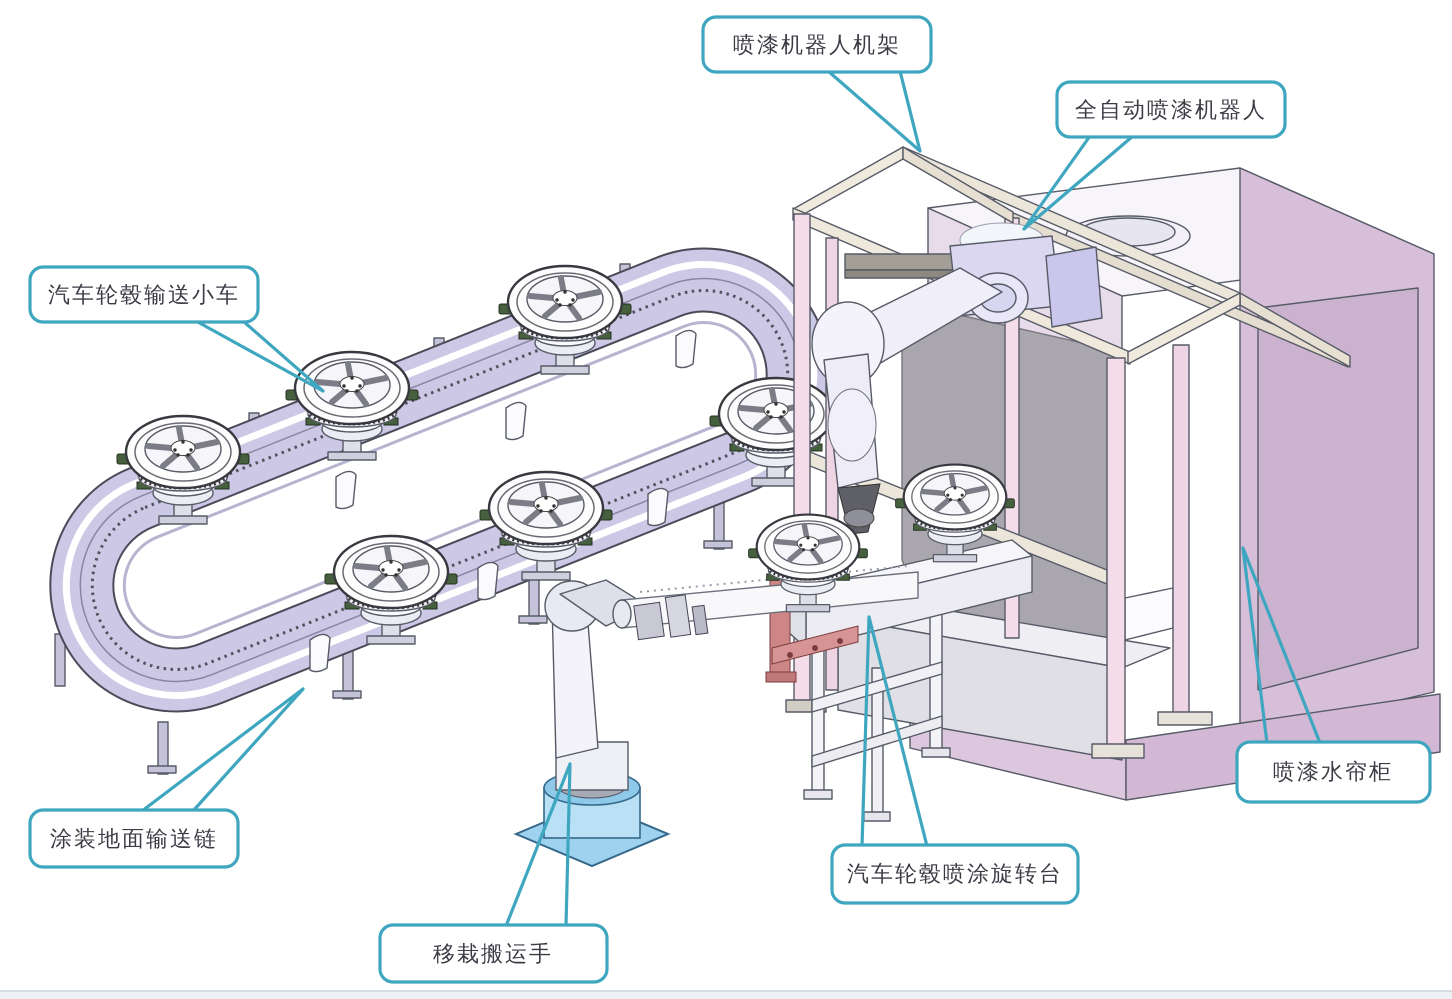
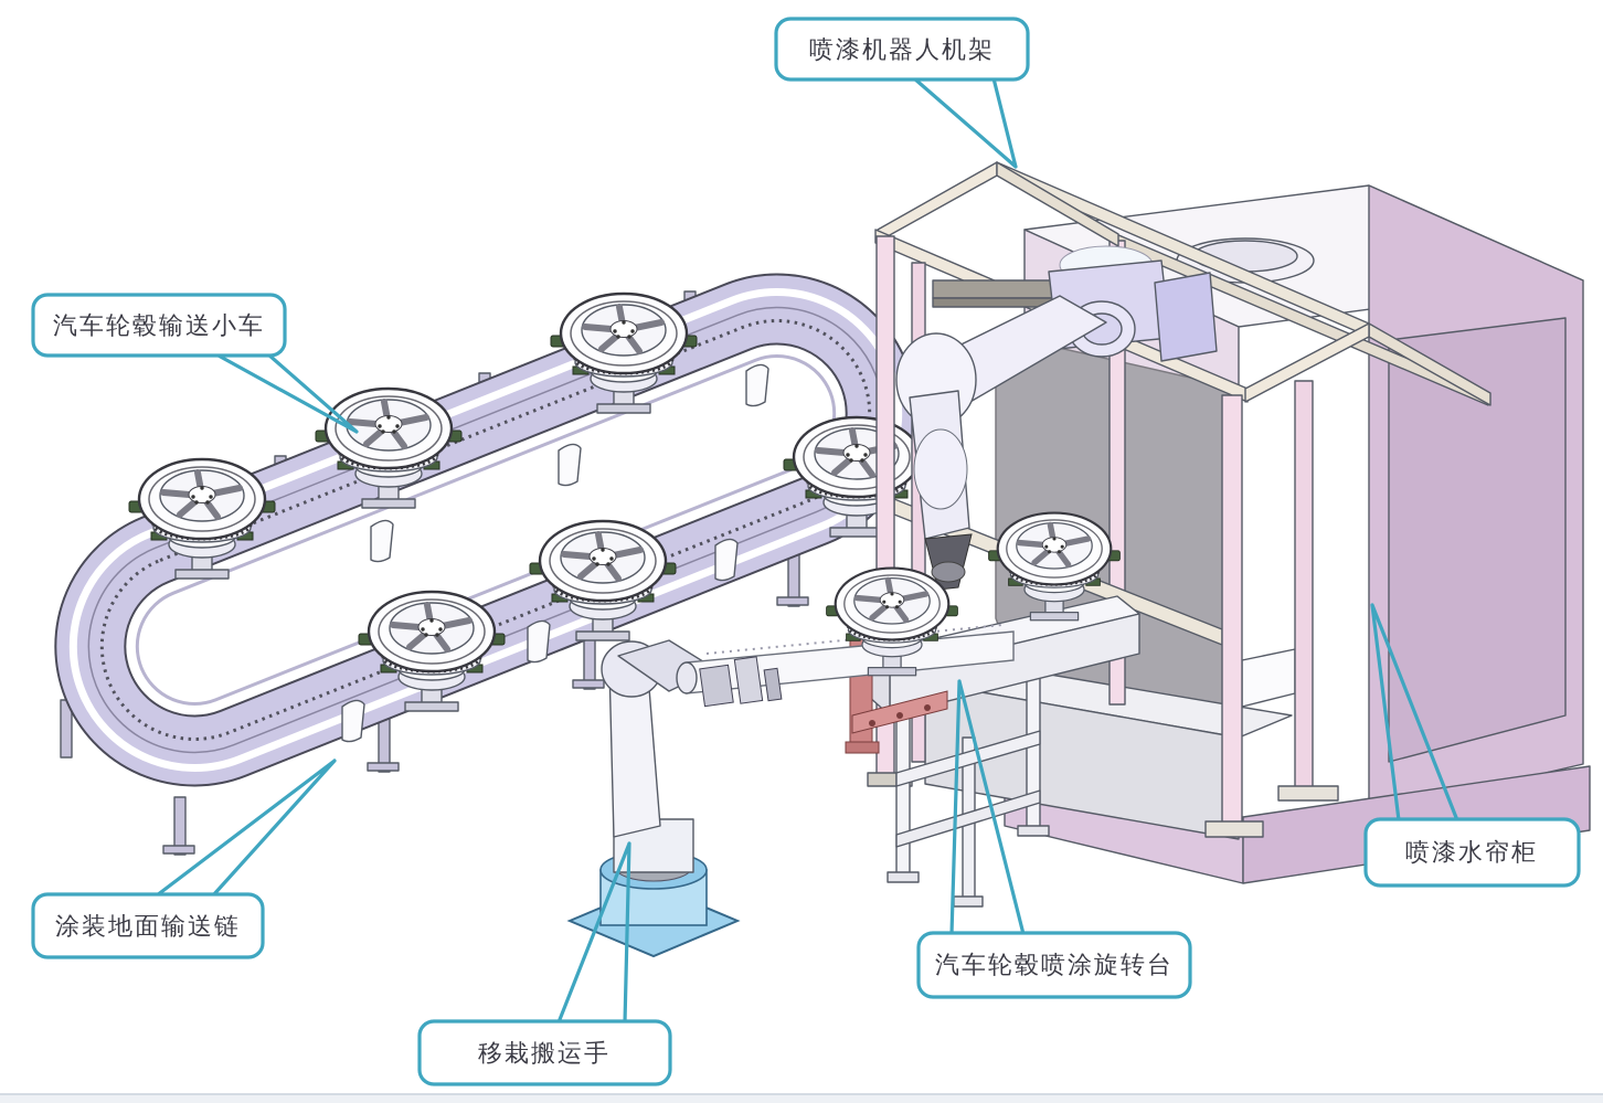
  喷漆机器人机架
- 全自动喷漆机器人
  汽车轮毂输送小车
  涂装地面输送链
  移栽搬运手
  汽车轮毂喷涂旋转台
  喷漆水帘柜
